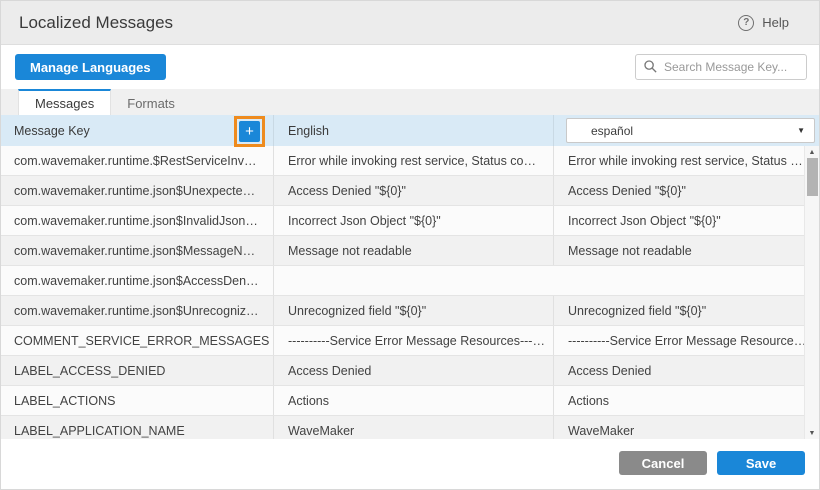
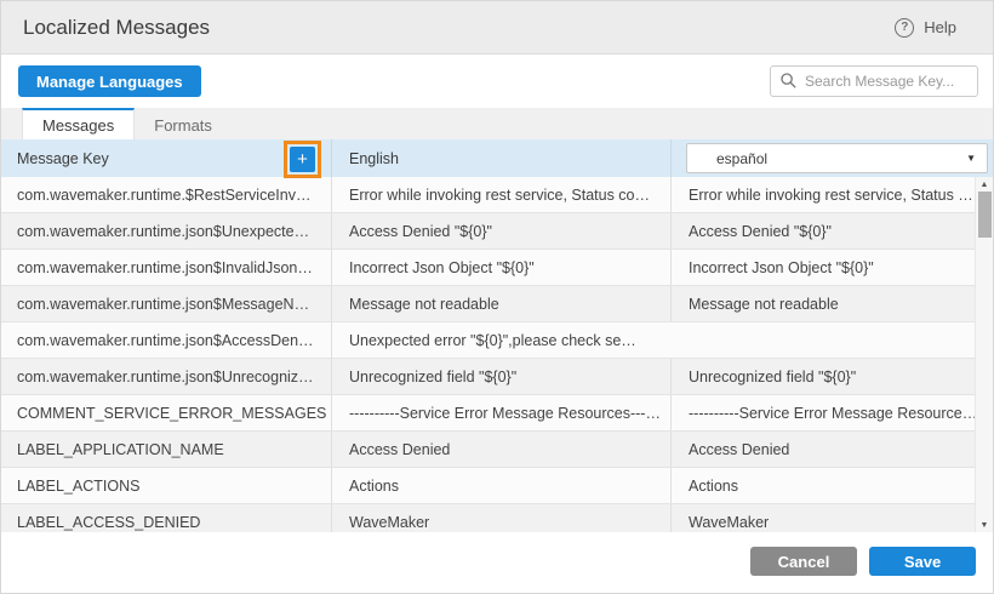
  Localized Messages
  ?
  Help
  Manage Languages
  Search Message Key...
  Messages
  Formats
  Message Key
  +
  English
  español
  ▼
  com.wavemaker.runtime.$RestServiceInv…
  Error while invoking rest service, Status co…
  Error while invoking rest service, Status …
  com.wavemaker.runtime.json$Unexpecte…
  Access Denied "${0}"
  Access Denied "${0}"
  com.wavemaker.runtime.json$InvalidJson…
  Incorrect Json Object "${0}"
  Incorrect Json Object "${0}"
  com.wavemaker.runtime.json$MessageN…
  Message not readable
  Message not readable
  com.wavemaker.runtime.json$AccessDen…
+ Unexpected error "${0}",please check se…
  com.wavemaker.runtime.json$Unrecogniz…
  Unrecognized field "${0}"
  Unrecognized field "${0}"
  COMMENT_SERVICE_ERROR_MESSAGES
  ----------Service Error Message Resources---…
  ----------Service Error Message Resource…
- LABEL_ACCESS_DENIED
+ LABEL_APPLICATION_NAME
  Access Denied
  Access Denied
  LABEL_ACTIONS
  Actions
  Actions
- LABEL_APPLICATION_NAME
+ LABEL_ACCESS_DENIED
  WaveMaker
  WaveMaker
  Cancel
  Save
